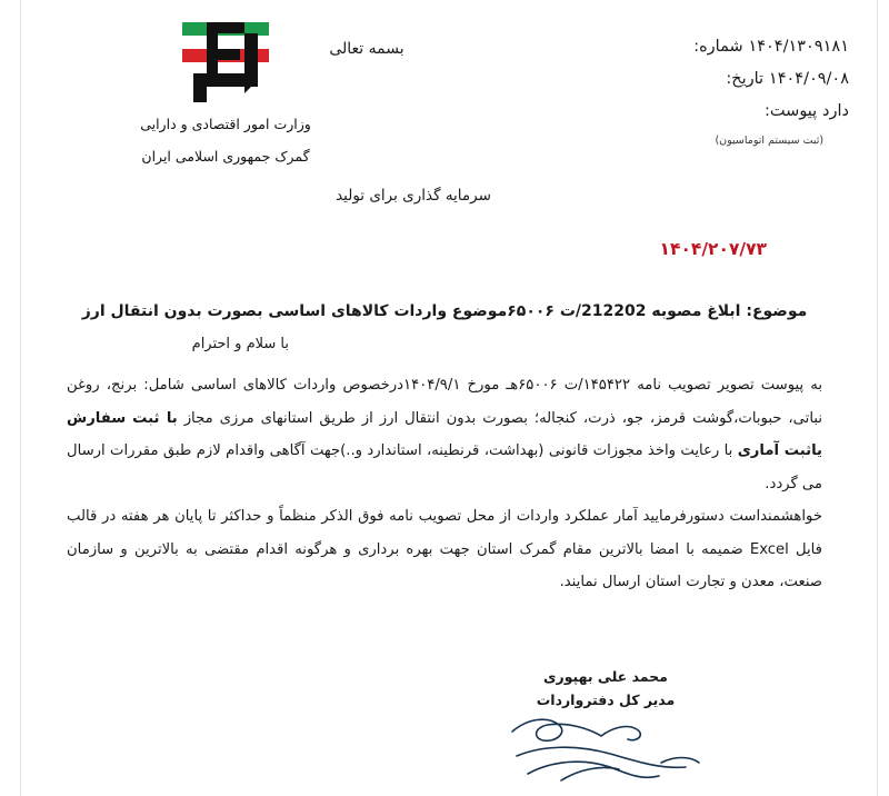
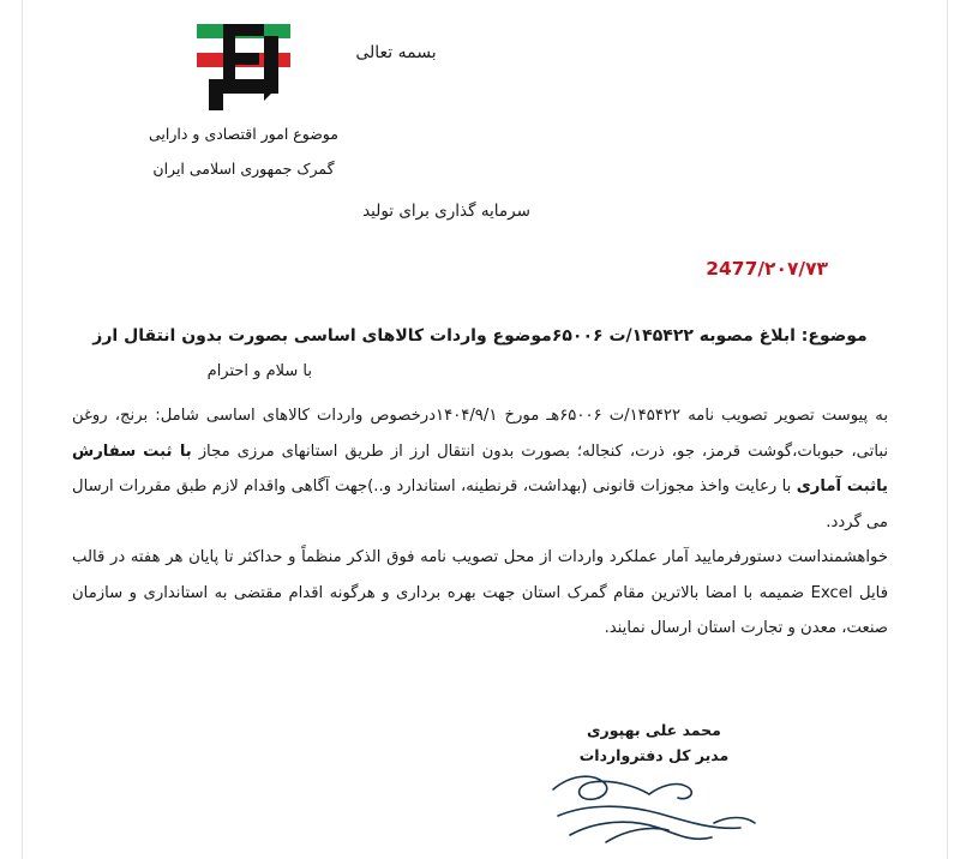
  بسمه تعالی
- ۱۴۰۴/۱۳۰۹۱۸۱ شماره:
- ۱۴۰۴/۰۹/۰۸ تاریخ:
- دارد پیوست:
- (ثبت سیستم اتوماسیون)
- وزارت امور اقتصادی و دارایی
+ موضوع امور اقتصادی و دارایی
  گمرک جمهوری اسلامی ایران
  سرمایه گذاری برای تولید
- ۱۴۰۴/۲۰۷/۷۳
+ 2477/۲۰۷/۷۳
- موضوع: ابلاغ مصوبه 212202/ت ۶۵۰۰۶موضوع واردات کالاهای اساسی بصورت بدون انتقال ارز
+ موضوع: ابلاغ مصوبه ۱۴۵۴۲۲/ت ۶۵۰۰۶موضوع واردات کالاهای اساسی بصورت بدون انتقال ارز
  با سلام و احترام
  به پیوست تصویر تصویب نامه ۱۴۵۴۲۲/ت ۶۵۰۰۶هـ مورخ ۱۴۰۴/۹/۱درخصوص واردات کالاهای اساسی شامل: برنج، روغن نباتی، حبوبات،گوشت قرمز، جو، ذرت، کنجاله؛ بصورت بدون انتقال ارز از طریق استانهای مرزی مجاز با ثبت سفارش یاثبت آماری با رعایت واخذ مجوزات قانونی (بهداشت، قرنطینه، استاندارد و..)جهت آگاهی واقدام لازم طبق مقررات ارسال می گردد.
- خواهشمنداست دستورفرمایید آمار عملکرد واردات از محل تصویب نامه فوق الذکر منظماً و حداکثر تا پایان هر هفته در قالب فایل Excel ضمیمه با امضا بالاترین مقام گمرک استان جهت بهره برداری و هرگونه اقدام مقتضی به بالاترین و سازمان صنعت، معدن و تجارت استان ارسال نمایند.
+ خواهشمنداست دستورفرمایید آمار عملکرد واردات از محل تصویب نامه فوق الذکر منظماً و حداکثر تا پایان هر هفته در قالب فایل Excel ضمیمه با امضا بالاترین مقام گمرک استان جهت بهره برداری و هرگونه اقدام مقتضی به استانداری و سازمان صنعت، معدن و تجارت استان ارسال نمایند.
  محمد علی بهپوری
  مدیر کل دفترواردات
